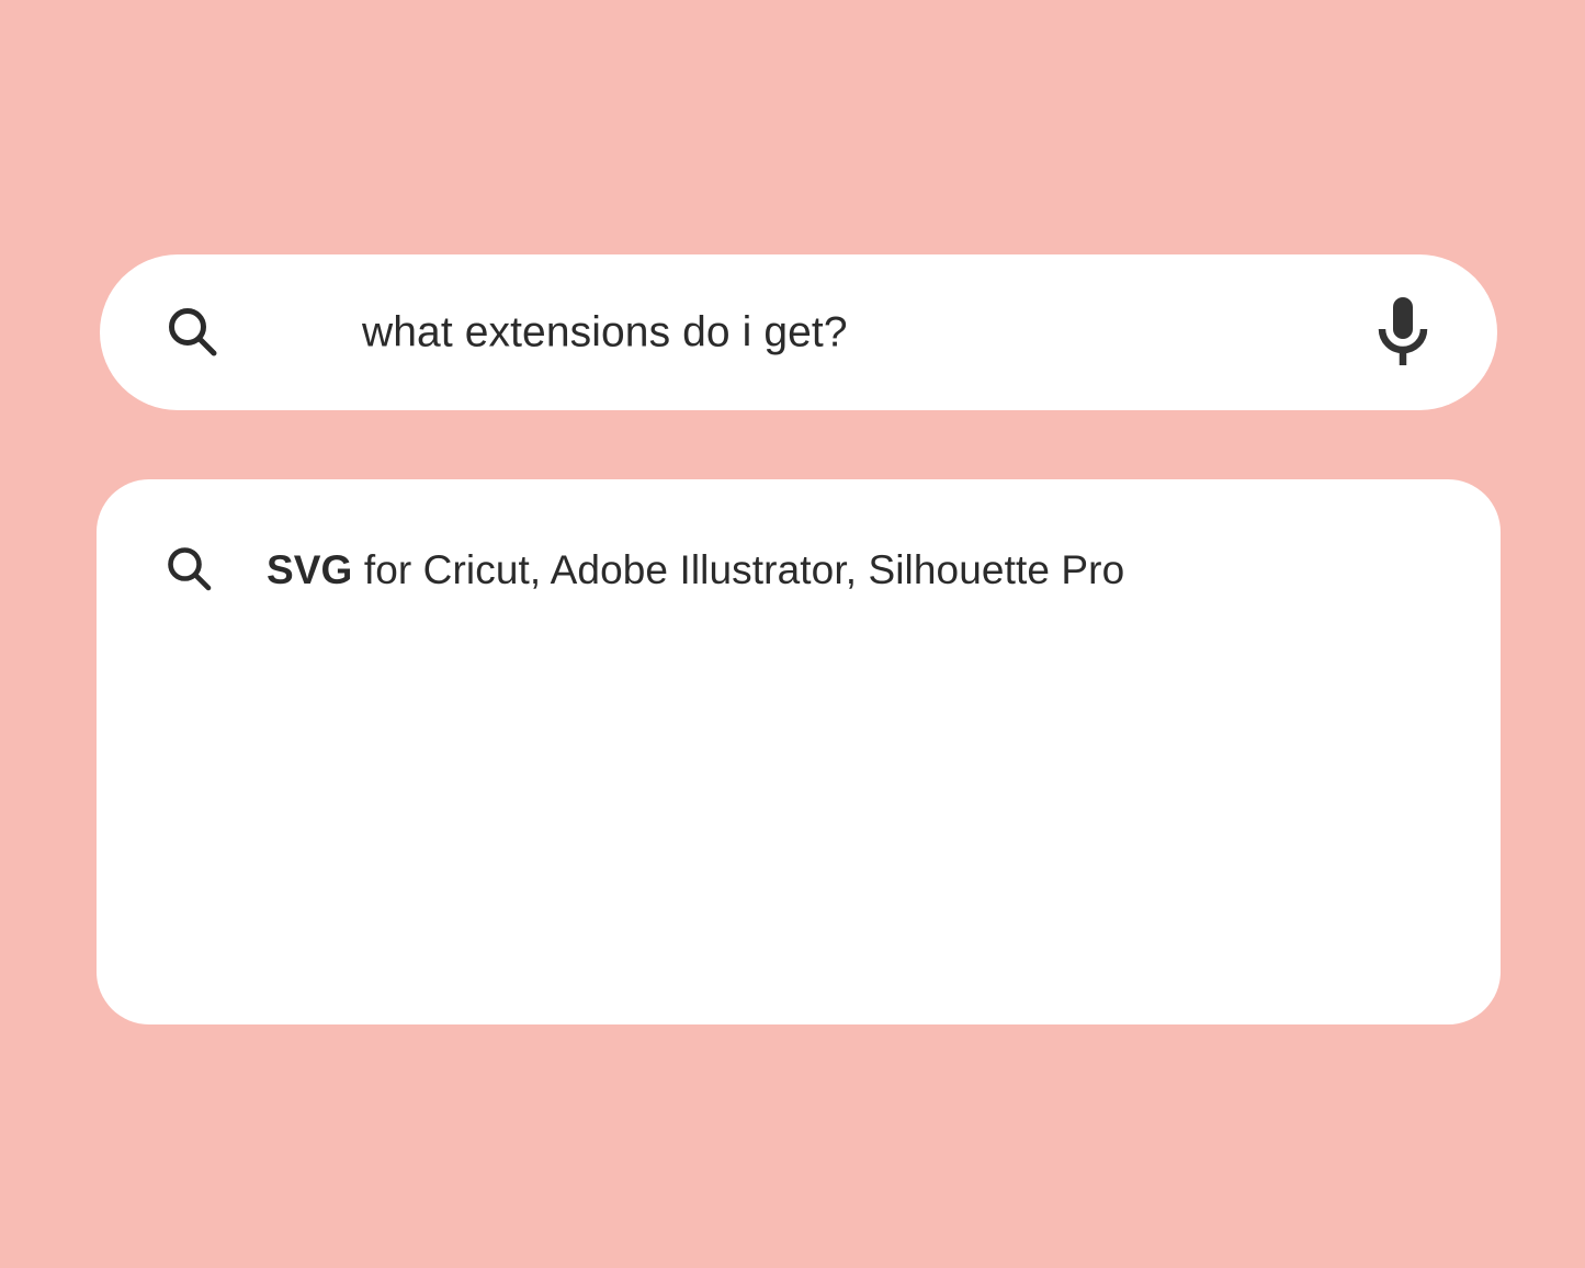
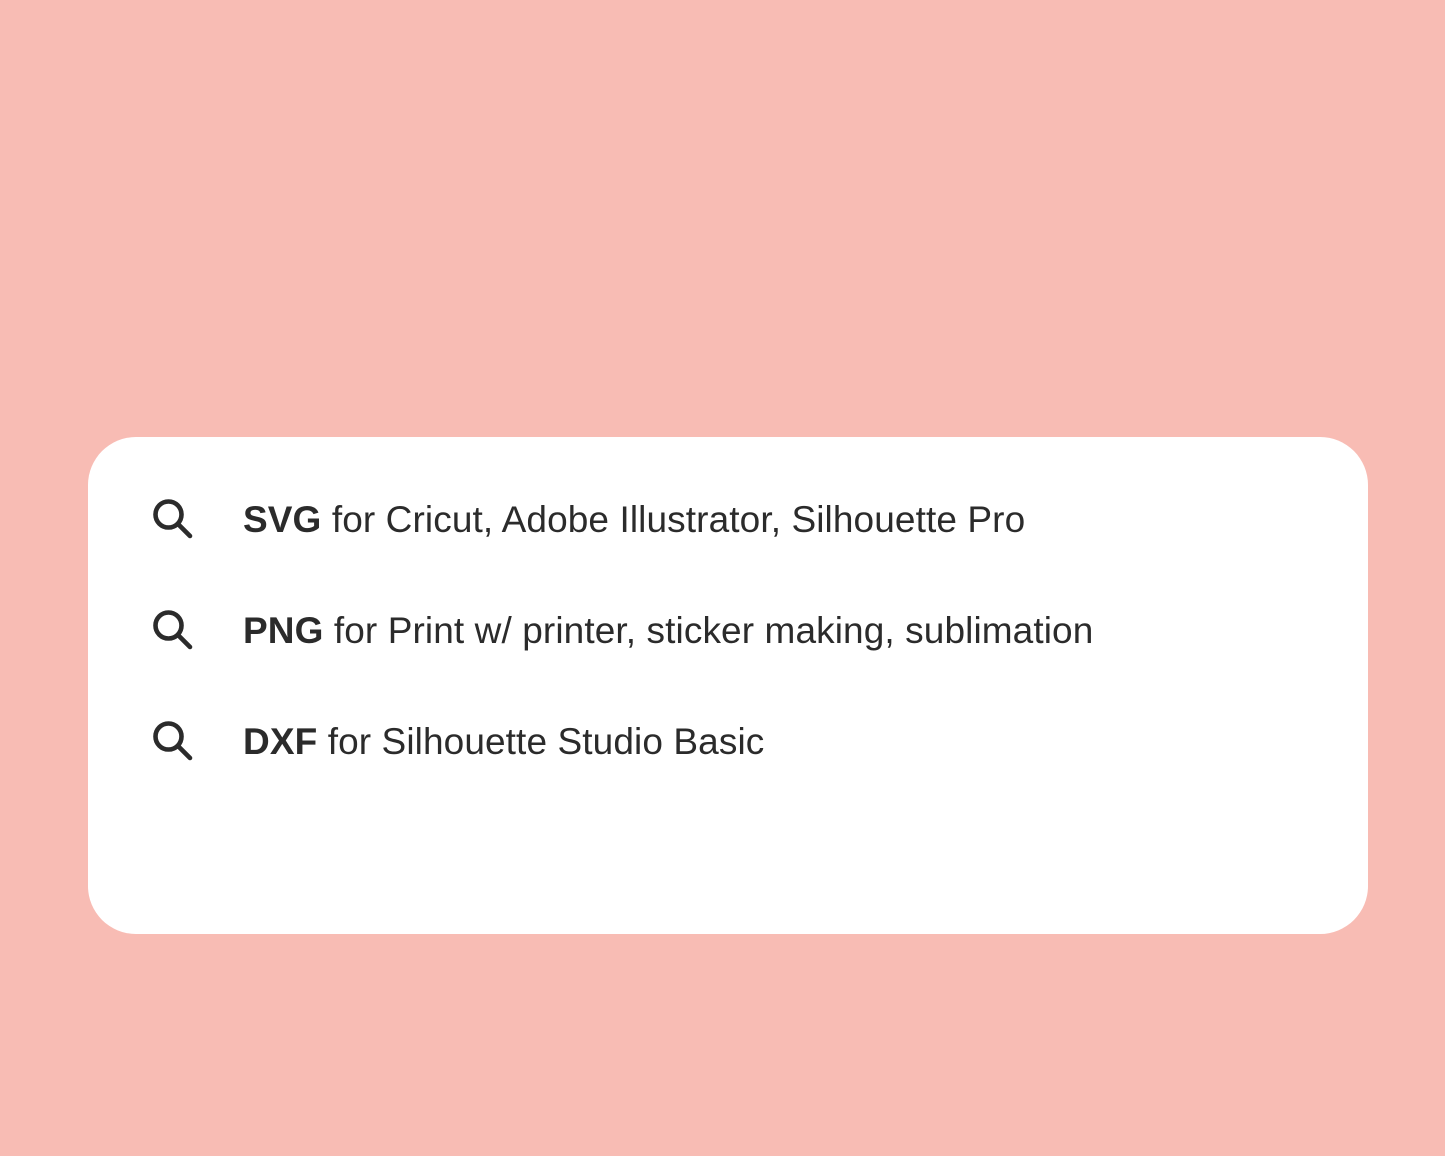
- what extensions do i get?
  SVG for Cricut, Adobe Illustrator, Silhouette Pro
+ PNG for Print w/ printer, sticker making, sublimation
+ DXF for Silhouette Studio Basic
